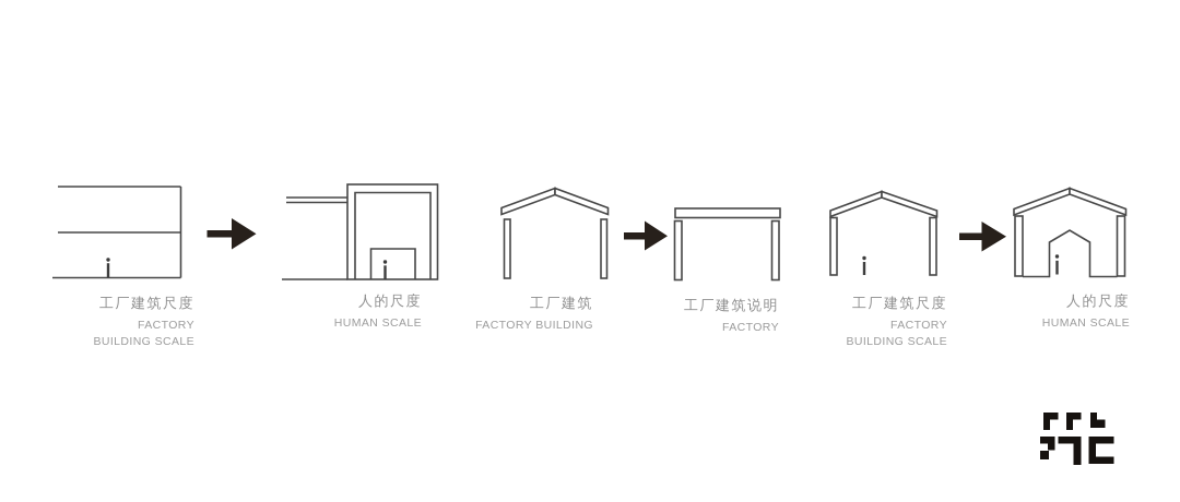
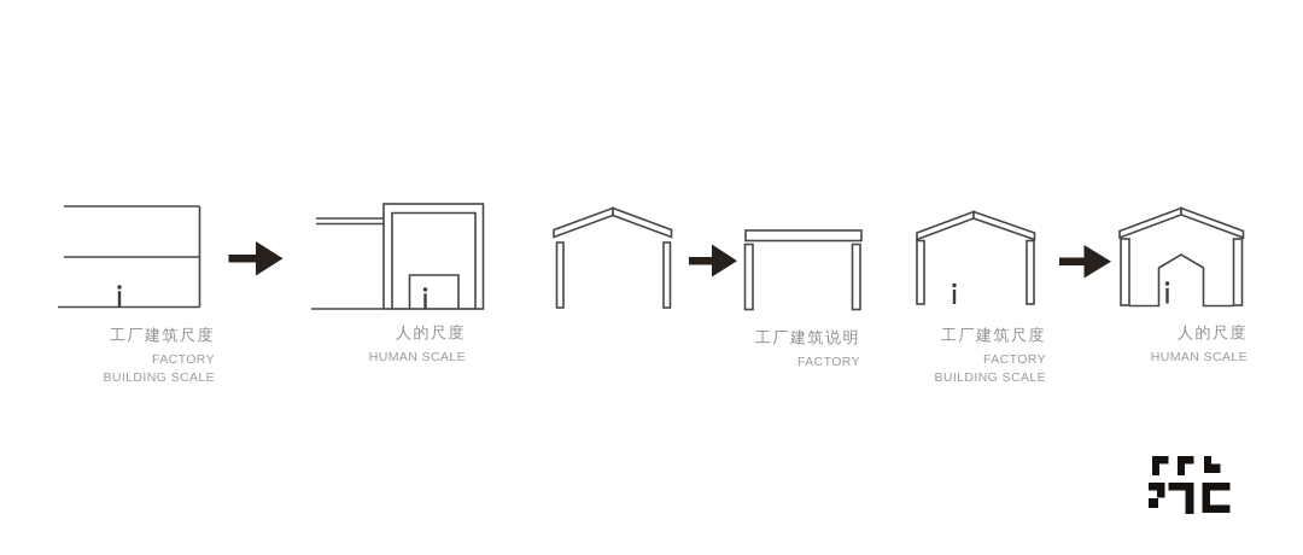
  工厂建筑尺度
  FACTORY
  BUILDING SCALE
  人的尺度
  HUMAN SCALE
- 工厂建筑
- FACTORY BUILDING
  工厂建筑说明
  FACTORY
  工厂建筑尺度
  FACTORY
  BUILDING SCALE
  人的尺度
  HUMAN SCALE
